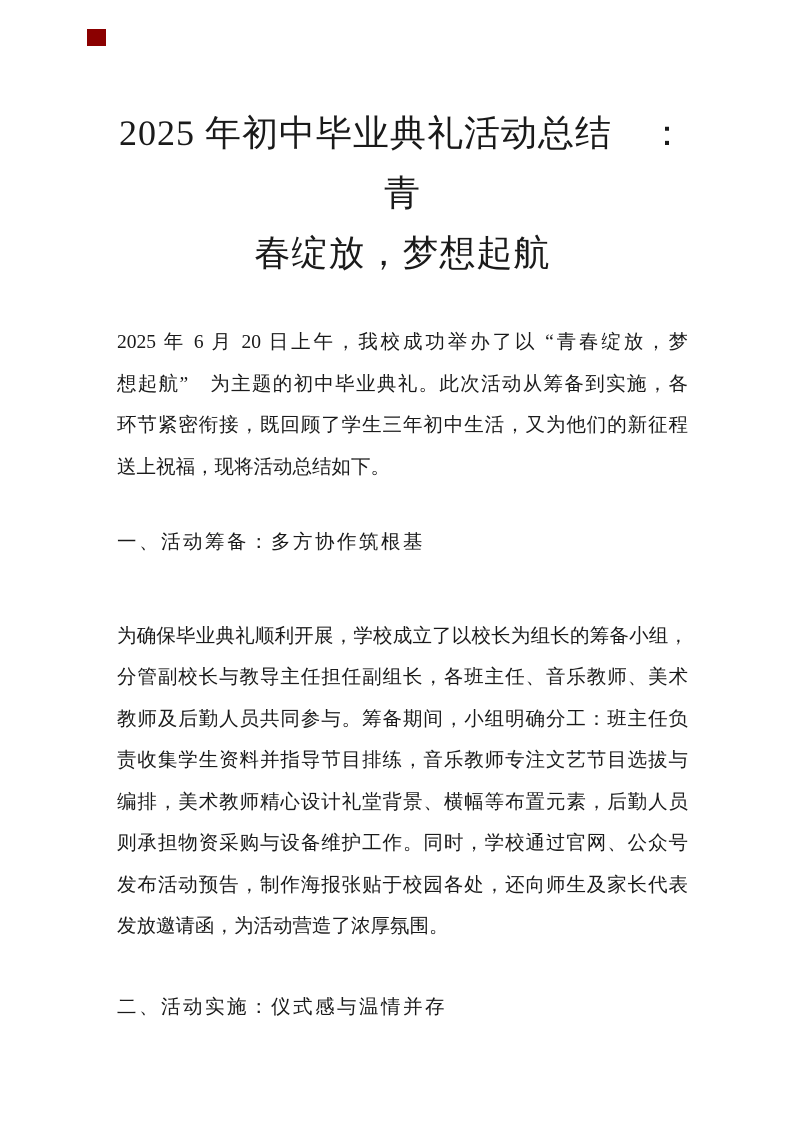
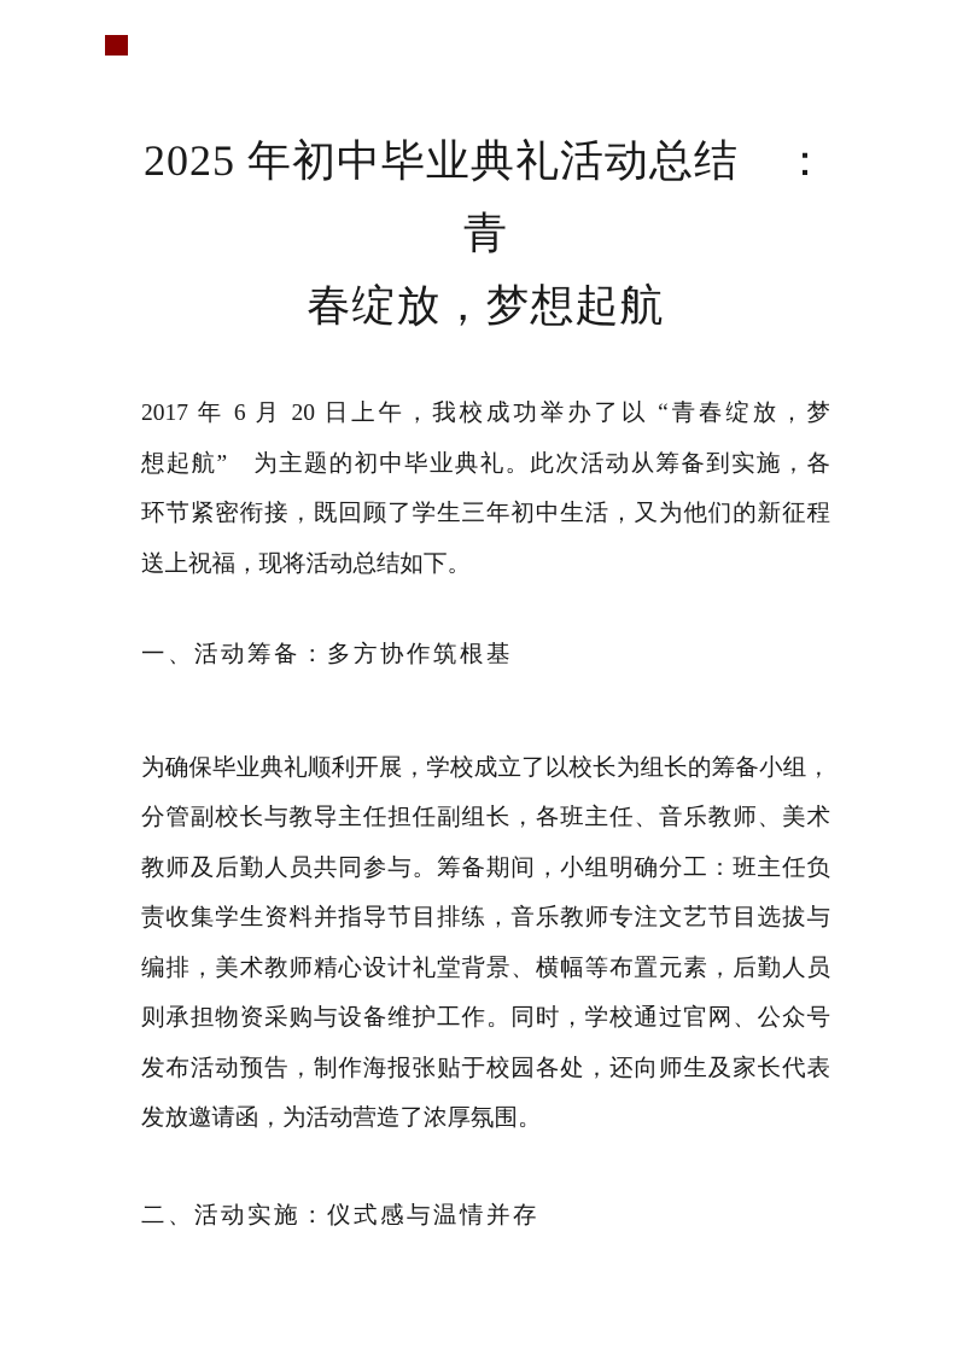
  2025 年初中毕业典礼活动总结 ：青
  春绽放，梦想起航
- 2025 年 6 月 20 日上午，我校成功举办了以 “青春绽放，梦
+ 2017 年 6 月 20 日上午，我校成功举办了以 “青春绽放，梦
  想起航” 为主题的初中毕业典礼。此次活动从筹备到实施，各
  环节紧密衔接，既回顾了学生三年初中生活，又为他们的新征程
  送上祝福，现将活动总结如下。
  一、活动筹备：多方协作筑根基
  为确保毕业典礼顺利开展，学校成立了以校长为组长的筹备小组，
  分管副校长与教导主任担任副组长，各班主任、音乐教师、美术
  教师及后勤人员共同参与。筹备期间，小组明确分工：班主任负
  责收集学生资料并指导节目排练，音乐教师专注文艺节目选拔与
  编排，美术教师精心设计礼堂背景、横幅等布置元素，后勤人员
  则承担物资采购与设备维护工作。同时，学校通过官网、公众号
  发布活动预告，制作海报张贴于校园各处，还向师生及家长代表
  发放邀请函，为活动营造了浓厚氛围。
  二、活动实施：仪式感与温情并存
